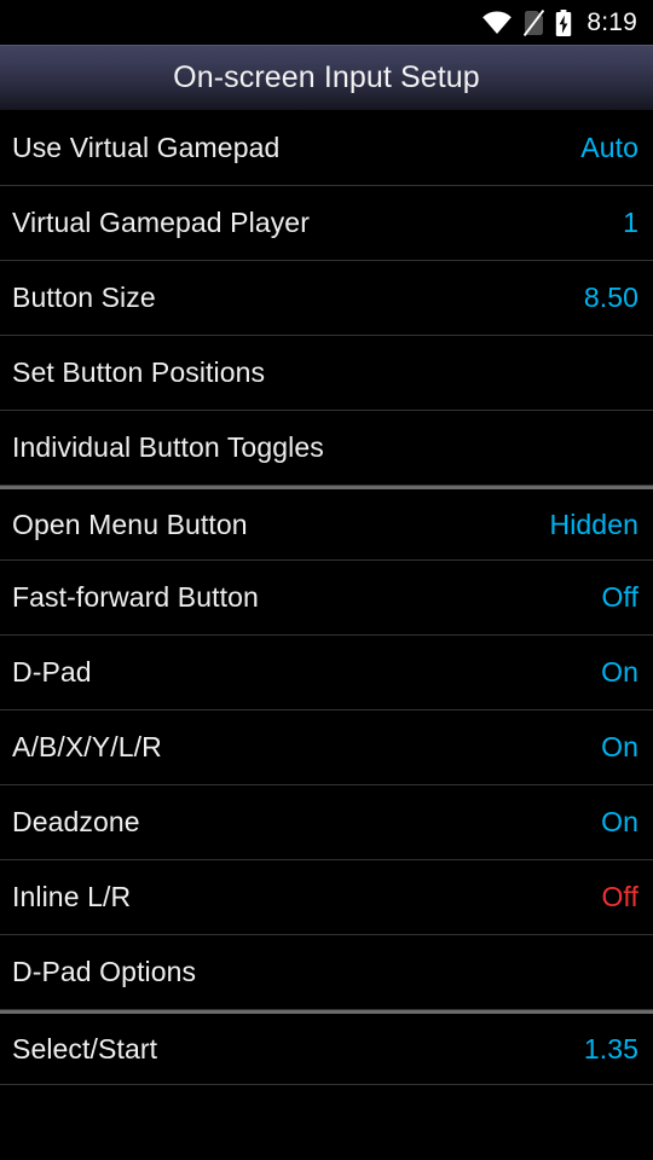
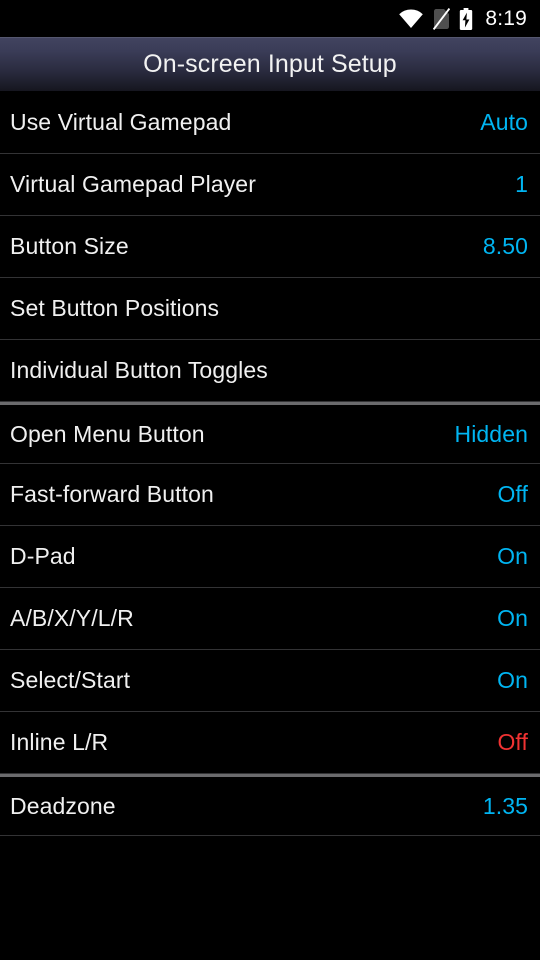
  8:19
  On-screen Input Setup
  Use Virtual Gamepad
  Auto
  Virtual Gamepad Player
  1
  Button Size
  8.50
  Set Button Positions
  Individual Button Toggles
  Open Menu Button
  Hidden
  Fast-forward Button
  Off
  D-Pad
  On
  A/B/X/Y/L/R
  On
- Deadzone
+ Select/Start
  On
  Inline L/R
  Off
- D-Pad Options
- Select/Start
+ Deadzone
  1.35
